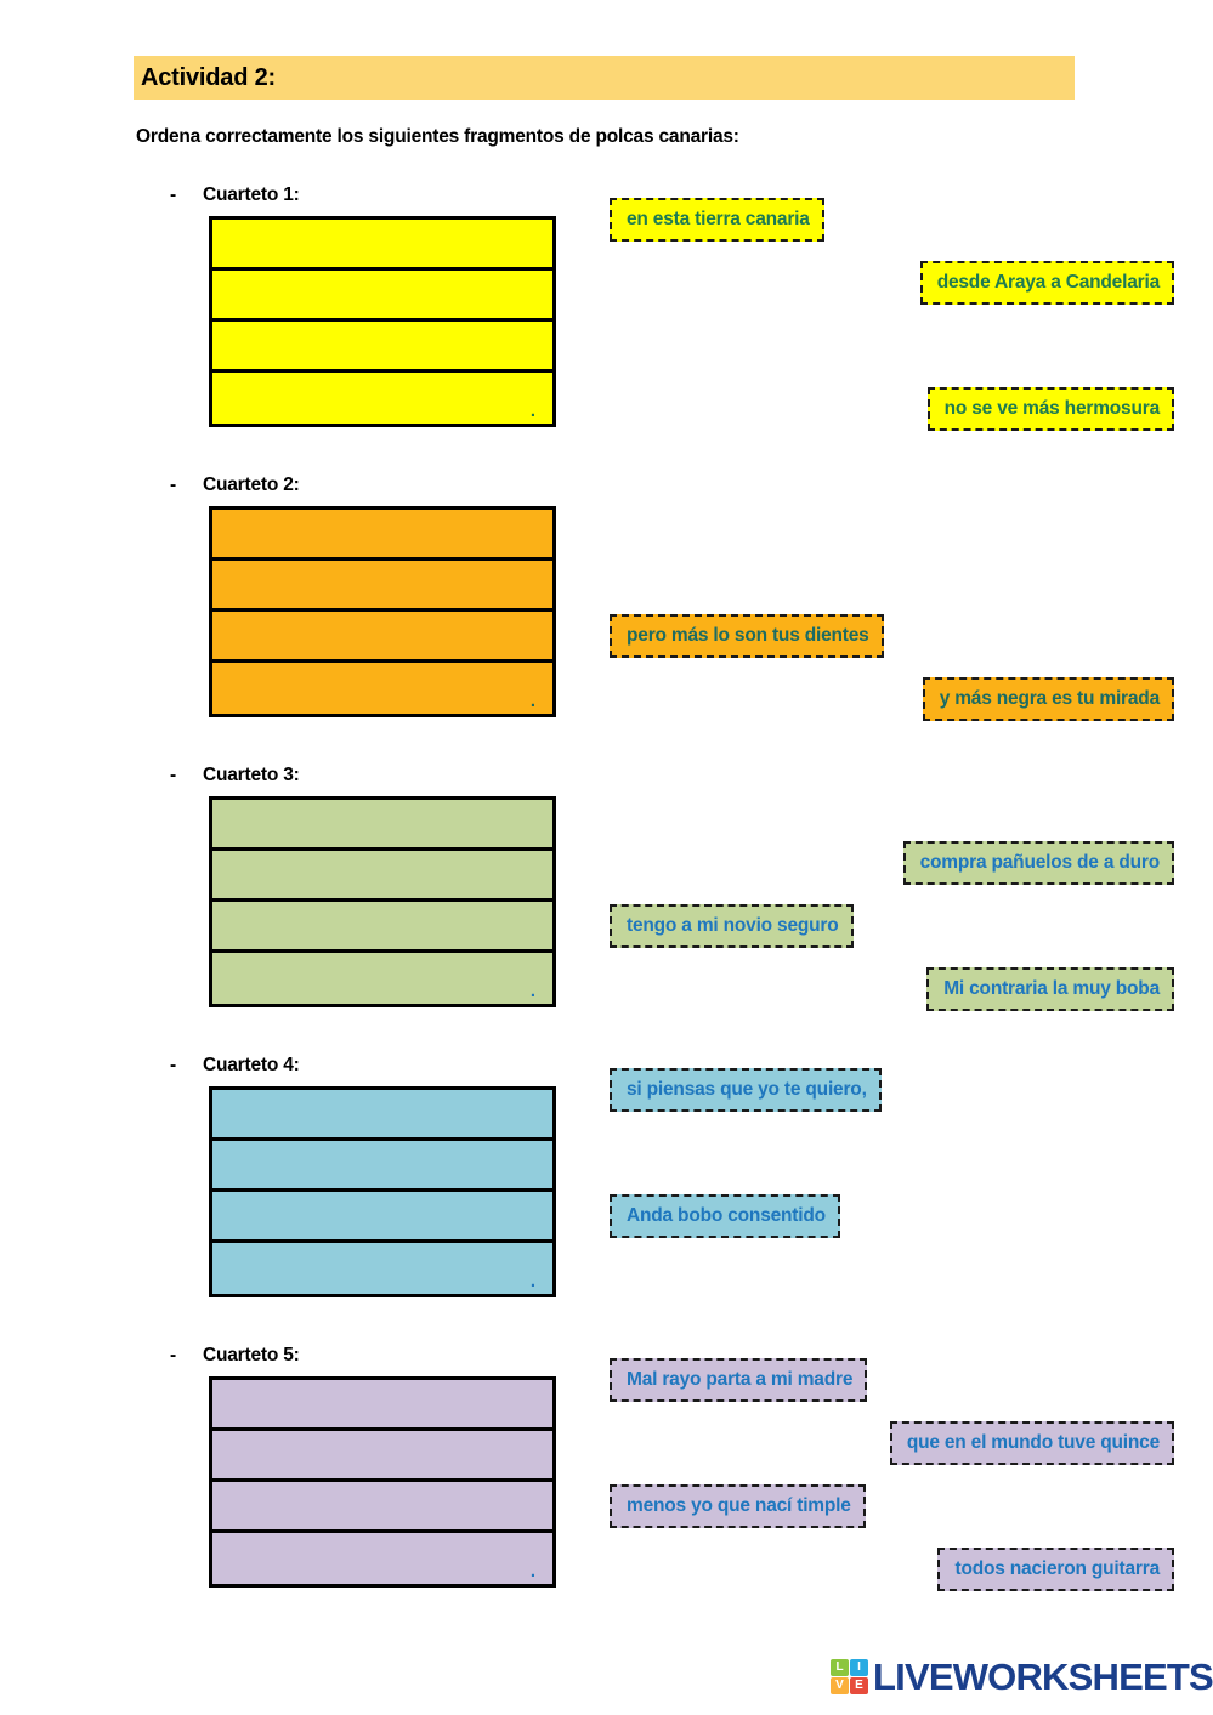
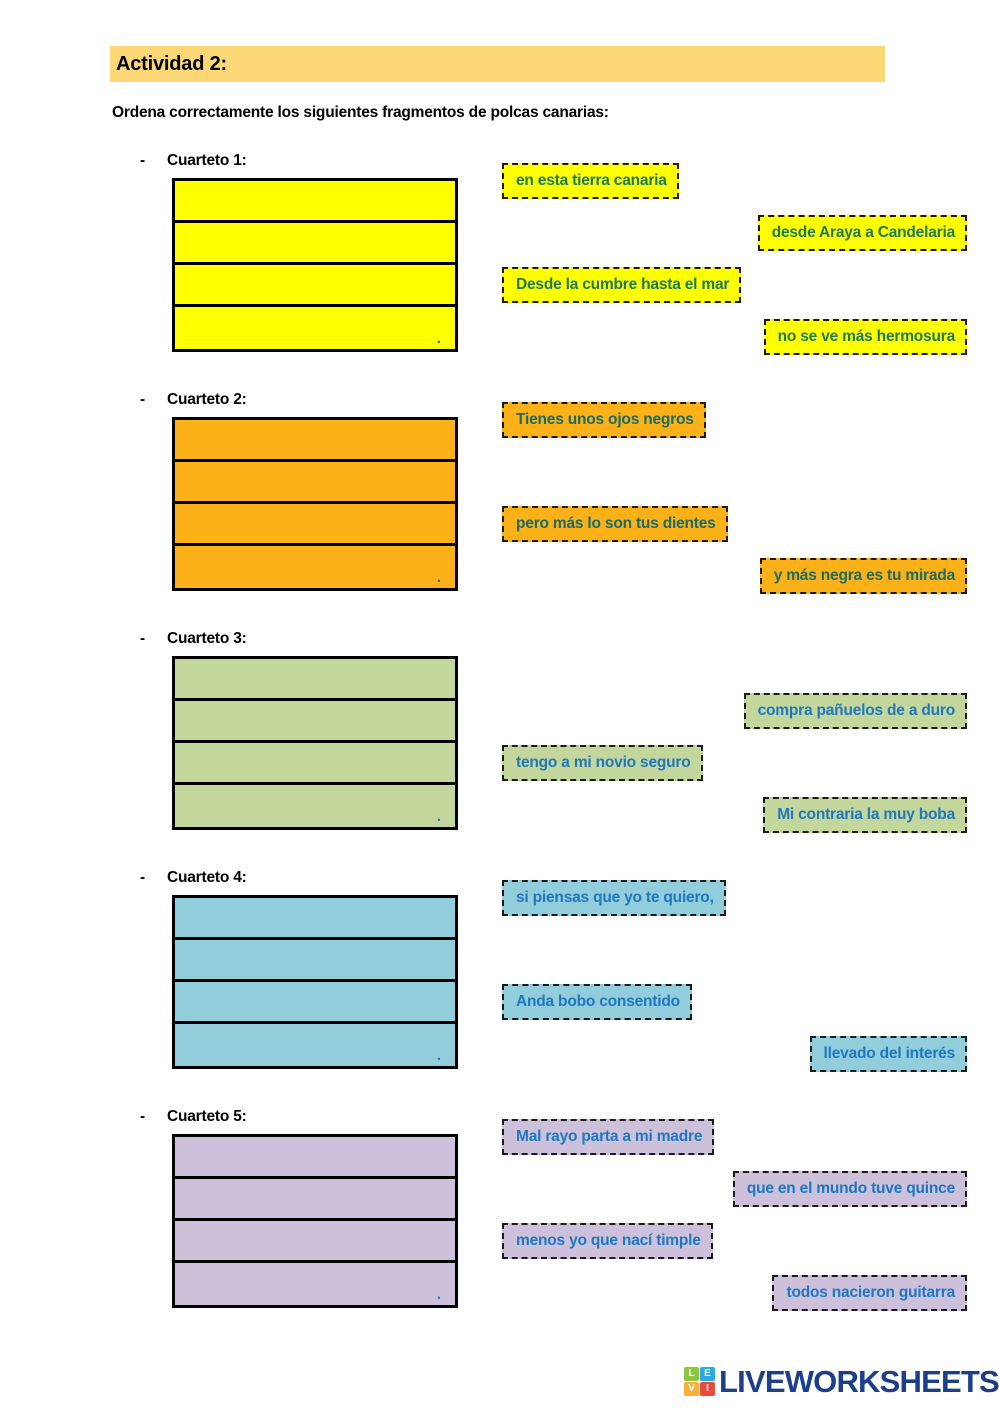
  Actividad 2:
  Ordena correctamente los siguientes fragmentos de polcas canarias:
  -
  Cuarteto 1:
  .
  en esta tierra canaria
  desde Araya a Candelaria
+ Desde la cumbre hasta el mar
  no se ve más hermosura
  -
  Cuarteto 2:
  .
+ Tienes unos ojos negros
  pero más lo son tus dientes
  y más negra es tu mirada
  -
  Cuarteto 3:
  .
  compra pañuelos de a duro
  tengo a mi novio seguro
  Mi contraria la muy boba
  -
  Cuarteto 4:
  .
  si piensas que yo te quiero,
  Anda bobo consentido
+ llevado del interés
  -
  Cuarteto 5:
  .
  Mal rayo parta a mi madre
  que en el mundo tuve quince
  menos yo que nací timple
  todos nacieron guitarra
  L
- I
+ E
  V
- E
+ I
  LIVEWORKSHEETS
